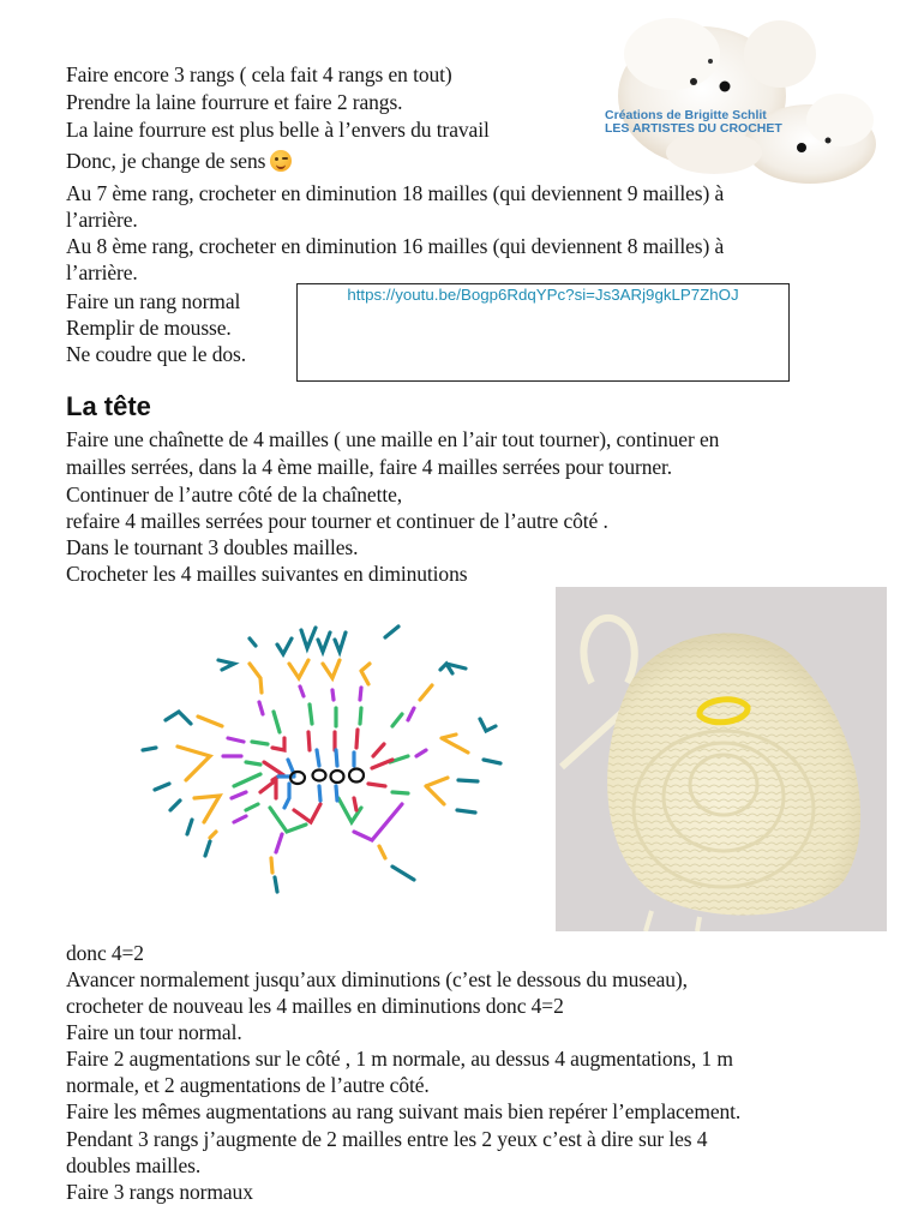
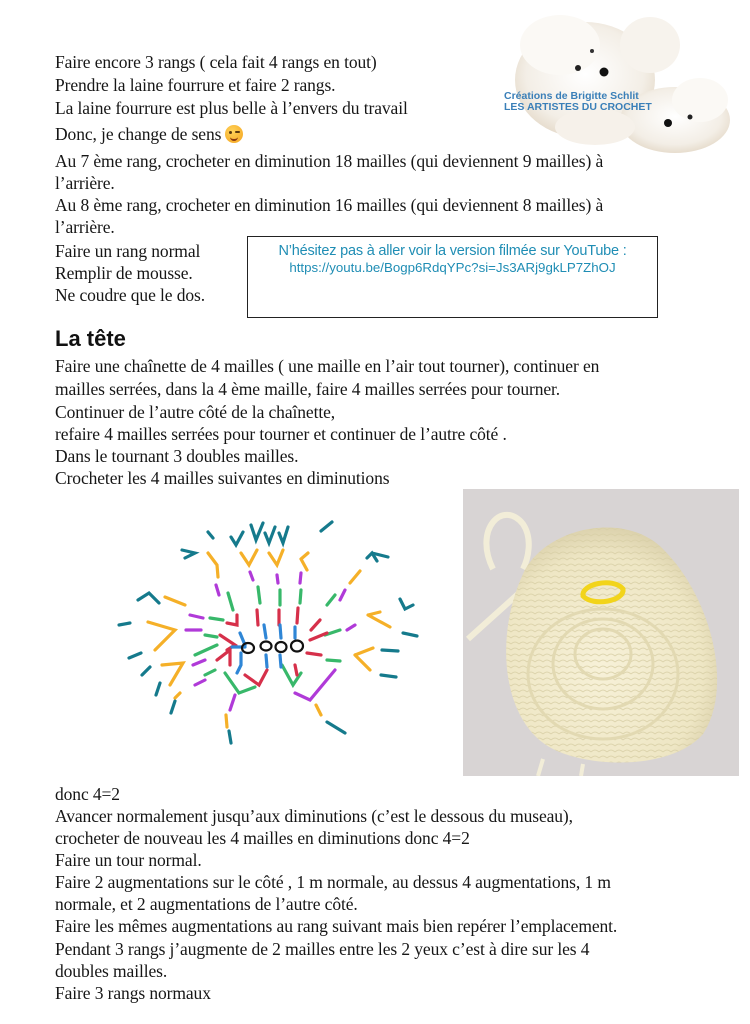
  Créations de Brigitte Schlit
  LES ARTISTES DU CROCHET
  Faire encore 3 rangs ( cela fait 4 rangs en tout)
  Prendre la laine fourrure et faire 2 rangs.
  La laine fourrure est plus belle à l’envers du travail
  Donc, je change de sens
  Au 7 ème rang, crocheter en diminution 18 mailles (qui deviennent 9 mailles) à
  l’arrière.
  Au 8 ème rang, crocheter en diminution 16 mailles (qui deviennent 8 mailles) à
  l’arrière.
  Faire un rang normal
  Remplir de mousse.
  Ne coudre que le dos.
+ N’hésitez pas à aller voir la version filmée sur YouTube :
  https://youtu.be/Bogp6RdqYPc?si=Js3ARj9gkLP7ZhOJ
  La tête
  Faire une chaînette de 4 mailles ( une maille en l’air tout tourner), continuer en
  mailles serrées, dans la 4 ème maille, faire 4 mailles serrées pour tourner.
  Continuer de l’autre côté de la chaînette,
  refaire 4 mailles serrées pour tourner et continuer de l’autre côté .
  Dans le tournant 3 doubles mailles.
  Crocheter les 4 mailles suivantes en diminutions
  donc 4=2
  Avancer normalement jusqu’aux diminutions (c’est le dessous du museau),
  crocheter de nouveau les 4 mailles en diminutions donc 4=2
  Faire un tour normal.
  Faire 2 augmentations sur le côté , 1 m normale, au dessus 4 augmentations, 1 m
  normale, et 2 augmentations de l’autre côté.
  Faire les mêmes augmentations au rang suivant mais bien repérer l’emplacement.
  Pendant 3 rangs j’augmente de 2 mailles entre les 2 yeux c’est à dire sur les 4
  doubles mailles.
  Faire 3 rangs normaux
